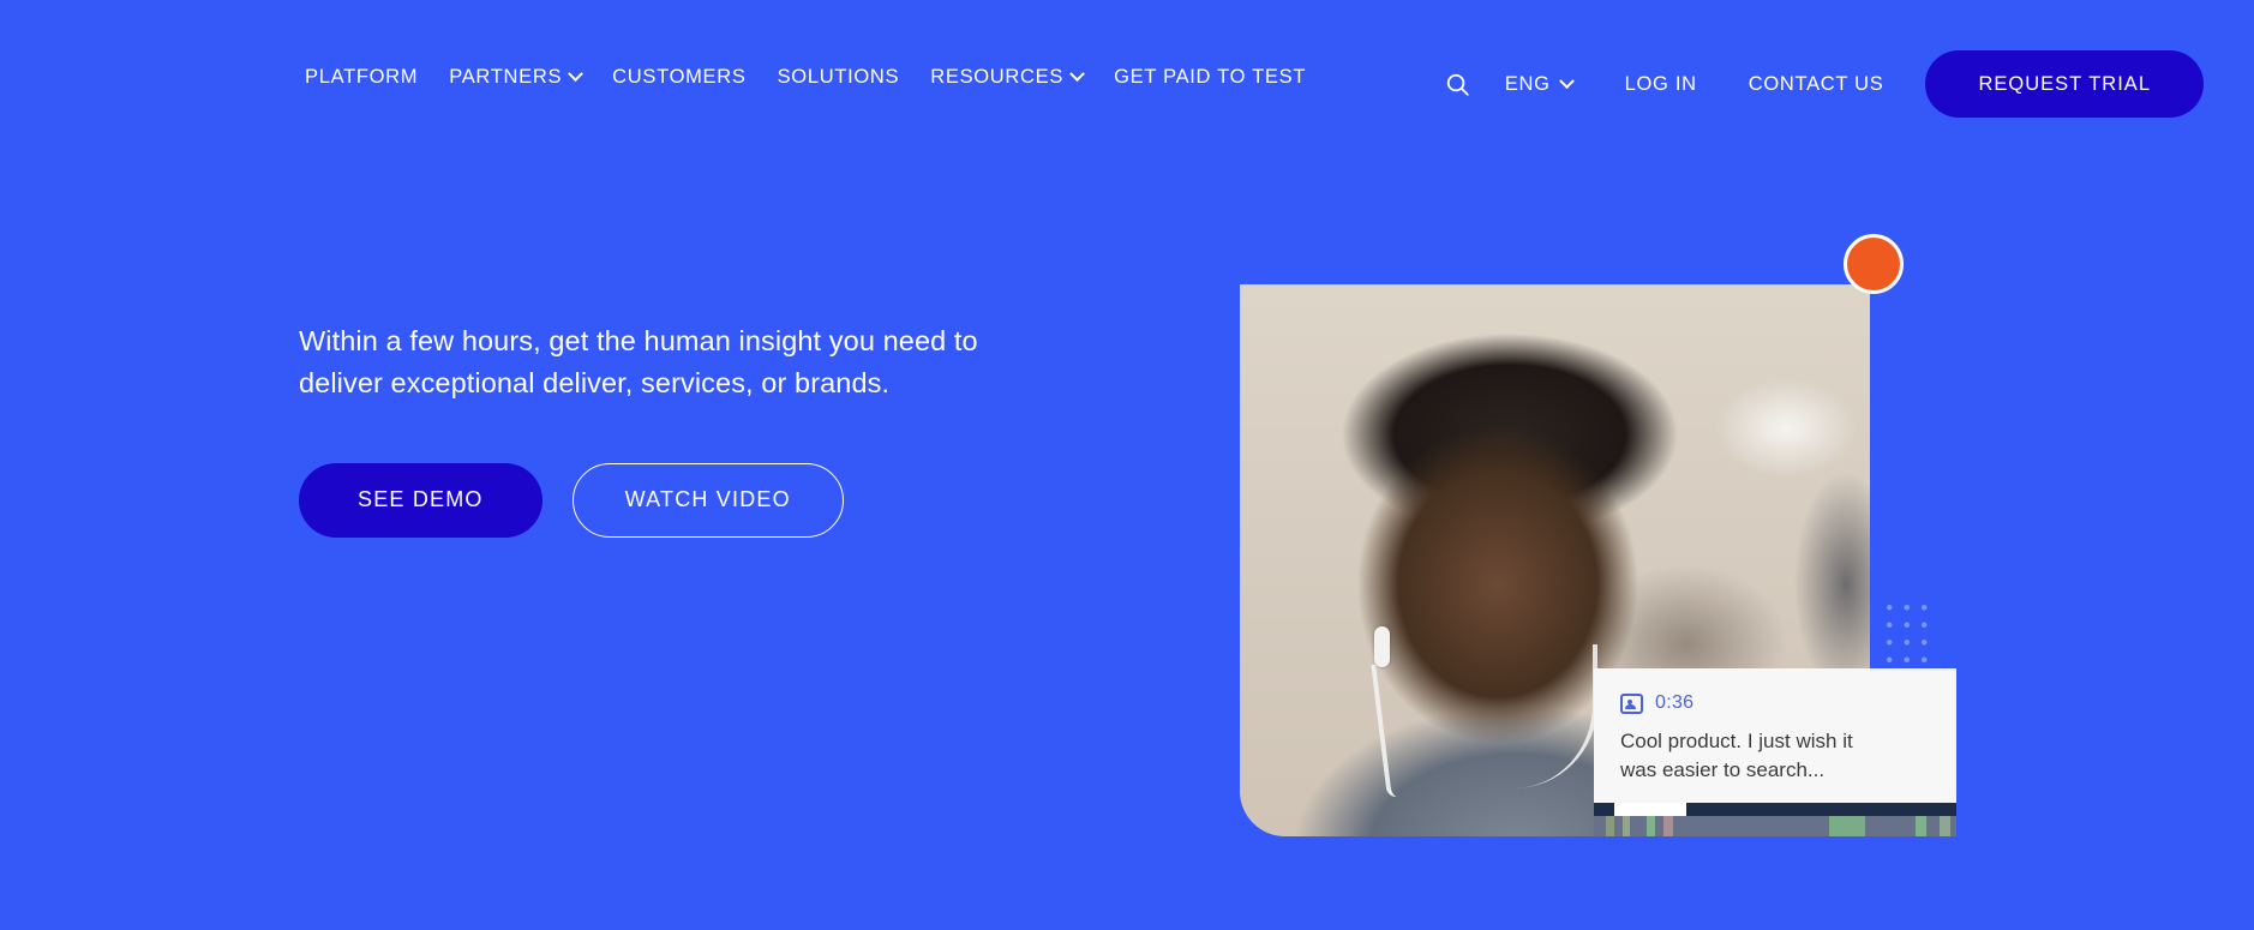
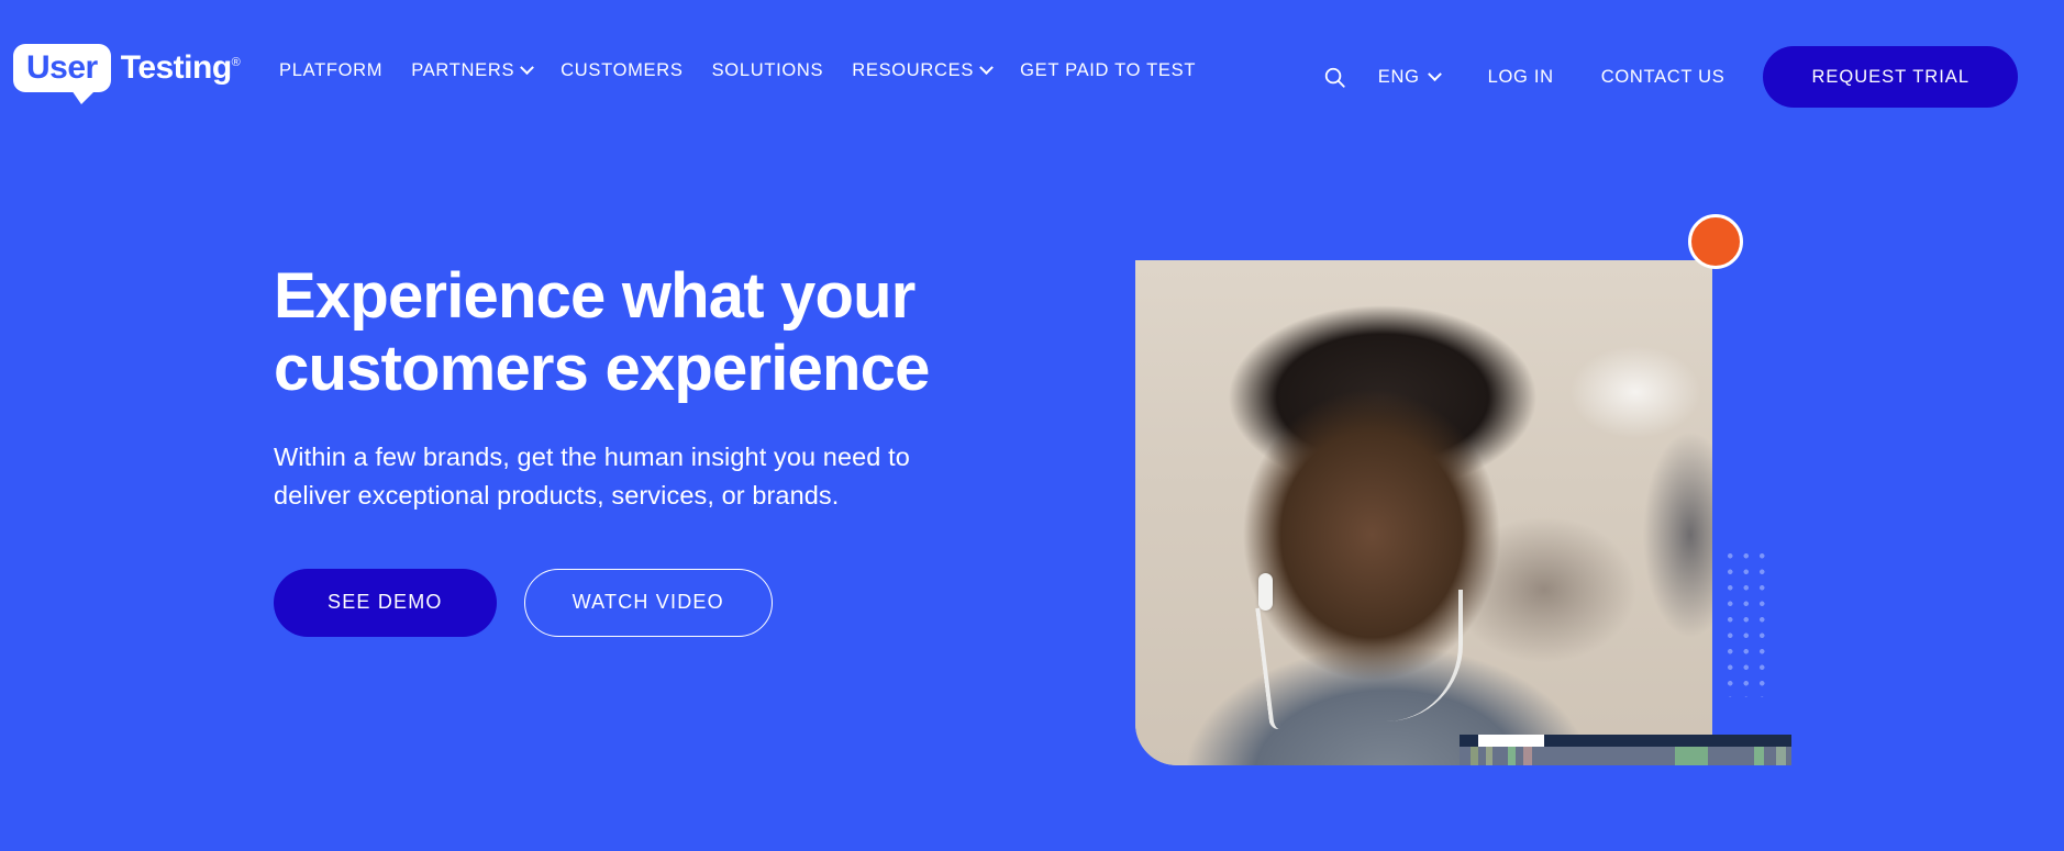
+ User
+ Testing®
  PLATFORM
  PARTNERS
  CUSTOMERS
  SOLUTIONS
  RESOURCES
  GET PAID TO TEST
  ENG
  LOG IN
  CONTACT US
  REQUEST TRIAL
+ Experience what your
+ customers experience
- Within a few hours, get the human insight you need to
+ Within a few brands, get the human insight you need to
- deliver exceptional deliver, services, or brands.
+ deliver exceptional products, services, or brands.
  SEE DEMO
  WATCH VIDEO
- 0:36
- Cool product. I just wish it
- was easier to search...
